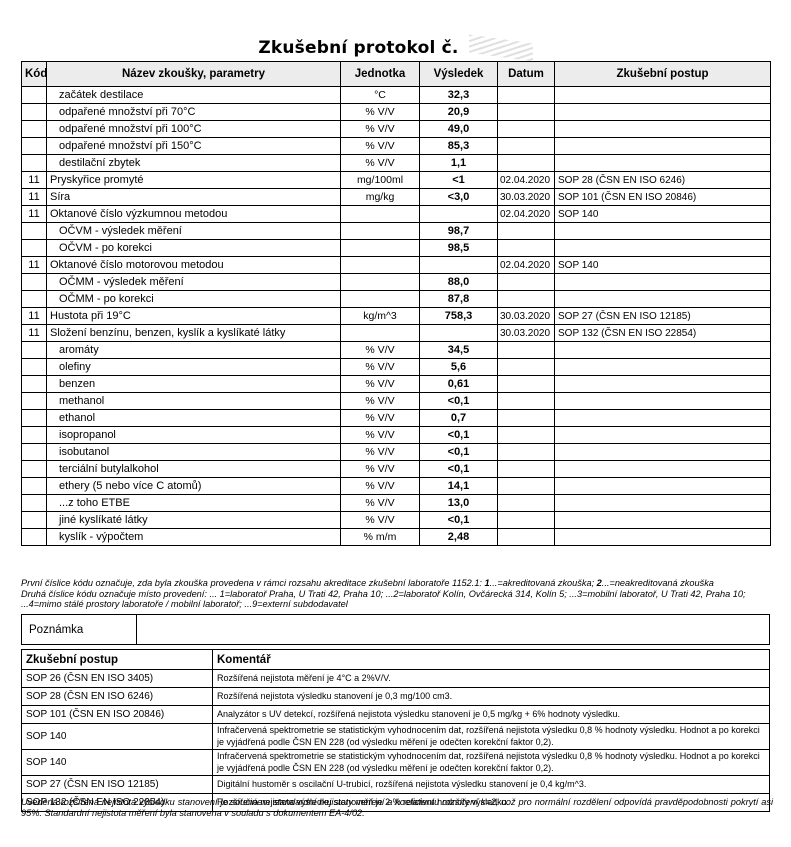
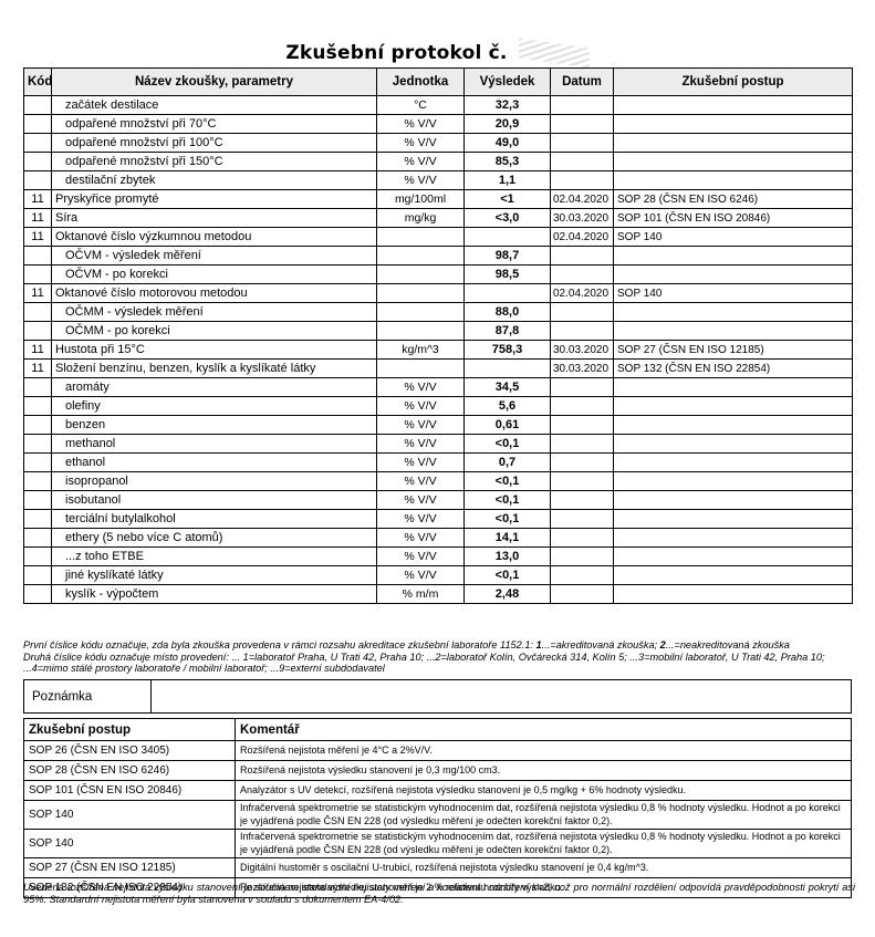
  Zkušební protokol č.
  Kód	Název zkoušky, parametry	Jednotka	Výsledek	Datum	Zkušební postup
  	začátek destilace	°C	32,3
  	odpařené množství při 70°C	% V/V	20,9
  	odpařené množství při 100°C	% V/V	49,0
  	odpařené množství při 150°C	% V/V	85,3
  	destilační zbytek	% V/V	1,1
  11	Pryskyřice promyté	mg/100ml	<1	02.04.2020	SOP 28 (ČSN EN ISO 6246)
  11	Síra	mg/kg	<3,0	30.03.2020	SOP 101 (ČSN EN ISO 20846)
  11	Oktanové číslo výzkumnou metodou			02.04.2020	SOP 140
  	OČVM - výsledek měření		98,7
  	OČVM - po korekci		98,5
  11	Oktanové číslo motorovou metodou			02.04.2020	SOP 140
  	OČMM - výsledek měření		88,0
  	OČMM - po korekci		87,8
- 11	Hustota při 19°C	kg/m^3	758,3	30.03.2020	SOP 27 (ČSN EN ISO 12185)
+ 11	Hustota při 15°C	kg/m^3	758,3	30.03.2020	SOP 27 (ČSN EN ISO 12185)
  11	Složení benzínu, benzen, kyslík a kyslíkaté látky			30.03.2020	SOP 132 (ČSN EN ISO 22854)
  	aromáty	% V/V	34,5
  	olefiny	% V/V	5,6
  	benzen	% V/V	0,61
  	methanol	% V/V	<0,1
  	ethanol	% V/V	0,7
  	isopropanol	% V/V	<0,1
  	isobutanol	% V/V	<0,1
  	terciální butylalkohol	% V/V	<0,1
  	ethery (5 nebo více C atomů)	% V/V	14,1
  	...z toho ETBE	% V/V	13,0
  	jiné kyslíkaté látky	% V/V	<0,1
  	kyslík - výpočtem	% m/m	2,48
  První číslice kódu označuje, zda byla zkouška provedena v rámci rozsahu akreditace zkušební laboratoře 1152.1: 1...=akreditovaná zkouška; 2...=neakreditovaná zkouška
  Druhá číslice kódu označuje místo provedení: ... 1=laboratoř Praha, U Trati 42, Praha 10; ...2=laboratoř Kolín, Ovčárecká 314, Kolín 5; ...3=mobilní laboratoř, U Trati 42, Praha 10; ...4=mimo stálé prostory laboratoře / mobilní laboratoř; ...9=externí subdodavatel
  Poznámka
  Zkušební postup	Komentář
  SOP 26 (ČSN EN ISO 3405)	Rozšířená nejistota měření je 4°C a 2%V/V.
  SOP 28 (ČSN EN ISO 6246)	Rozšířená nejistota výsledku stanovení je 0,3 mg/100 cm3.
  SOP 101 (ČSN EN ISO 20846)	Analyzátor s UV detekcí, rozšířená nejistota výsledku stanovení je 0,5 mg/kg + 6% hodnoty výsledku.
  SOP 140	Infračervená spektrometrie se statistickým vyhodnocením dat, rozšířená nejistota výsledku 0,8 % hodnoty výsledku. Hodnot a po korekci je vyjádřená podle ČSN EN 228 (od výsledku měření je odečten korekční faktor 0,2).
  SOP 140	Infračervená spektrometrie se statistickým vyhodnocením dat, rozšířená nejistota výsledku 0,8 % hodnoty výsledku. Hodnot a po korekci je vyjádřená podle ČSN EN 228 (od výsledku měření je odečten korekční faktor 0,2).
  SOP 27 (ČSN EN ISO 12185)	Digitální hustoměr s oscilační U-trubicí, rozšířená nejistota výsledku stanovení je 0,4 kg/m^3.
  SOP 132 (ČSN EN ISO 22854)	Rozšířená nejistota výsledku stanovení je 2 % relativní hodnoty výsledku.
  Uvedená rozšířená nejistota výsledku stanovení je součinem standardní nejistoty měření a koeficientu rozšíření k=2, což pro normální rozdělení odpovídá pravděpodobnosti pokrytí asi 95%. Standardní nejistota měření byla stanovena v souladu s dokumentem EA-4/02.
